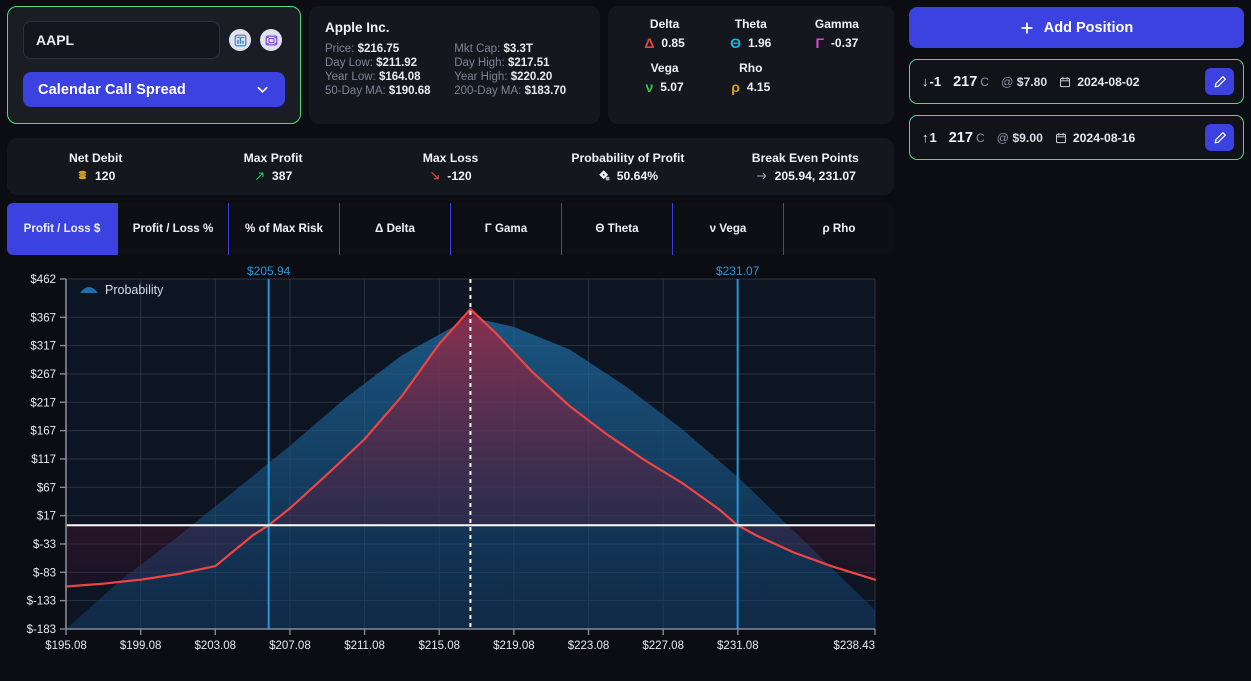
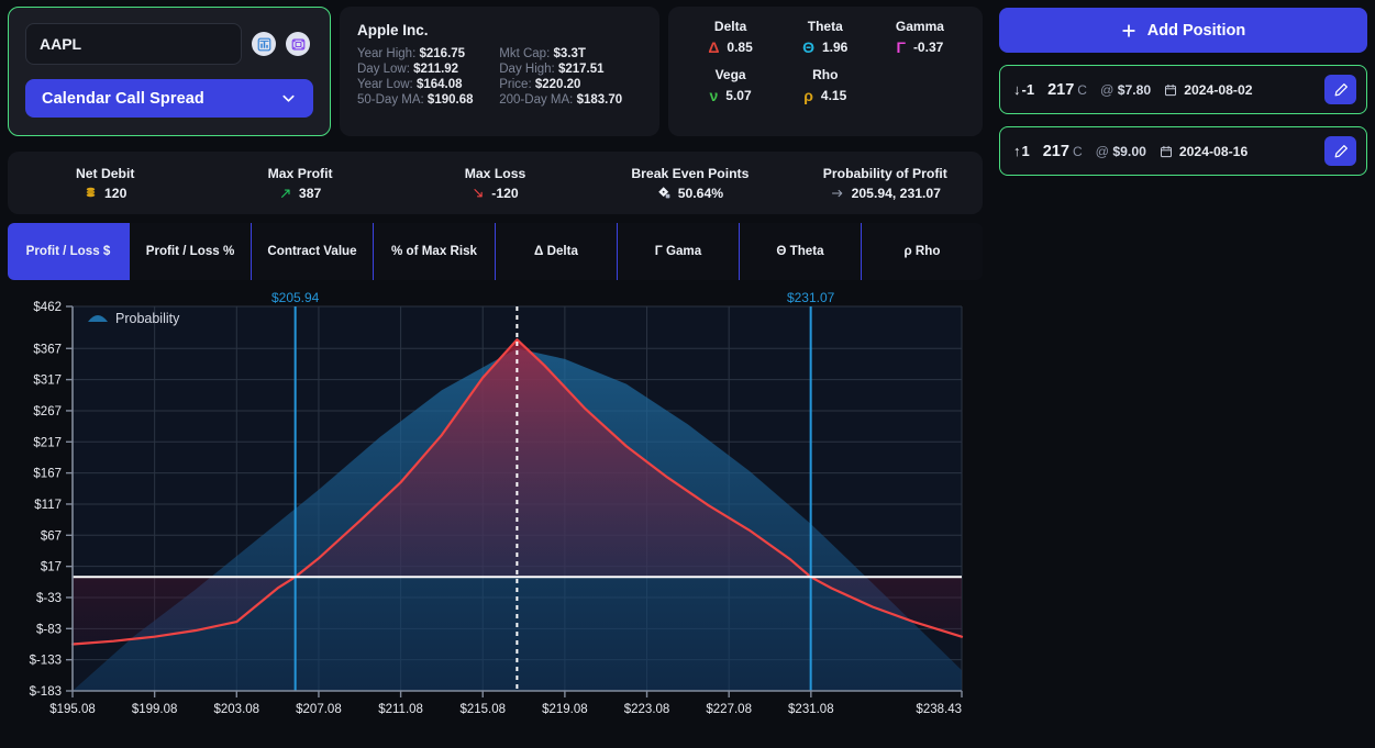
  AAPL
  Calendar Call Spread
  Apple Inc.
- Price: $216.75
+ Year High: $216.75
  Mkt Cap: $3.3T
  Day Low: $211.92
  Day High: $217.51
  Year Low: $164.08
- Year High: $220.20
+ Price: $220.20
  50-Day MA: $190.68
  200-Day MA: $183.70
  Delta
  Δ
  0.85
  Theta
  Θ
  1.96
  Gamma
  Γ
  -0.37
  Vega
  ν
  5.07
  Rho
  ρ
  4.15
  Net Debit
  120
  Max Profit
  387
  Max Loss
  -120
- Probability of Profit
+ Break Even Points
  50.64%
- Break Even Points
+ Probability of Profit
  205.94, 231.07
  Profit / Loss $
  Profit / Loss %
+ Contract Value
  % of Max Risk
  Δ Delta
  Γ Gama
  Θ Theta
- ν Vega
  ρ Rho
  $205.94
  $231.07
  $462
  $367
  $317
  $267
  $217
  $167
  $117
  $67
  $17
  $-33
  $-83
  $-133
  $-183
  $195.08
  $199.08
  $203.08
  $207.08
  $211.08
  $215.08
  $219.08
  $223.08
  $227.08
  $231.08
  $238.43
  Probability
  Add Position
  ↓
  -1
  217 C
  @ $7.80
  2024-08-02
  ↑
  1
  217 C
  @ $9.00
  2024-08-16
